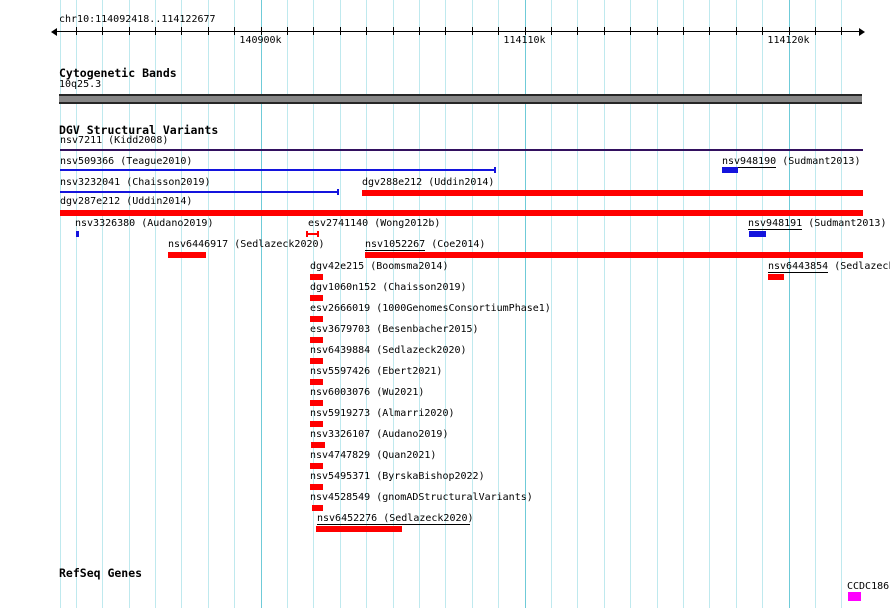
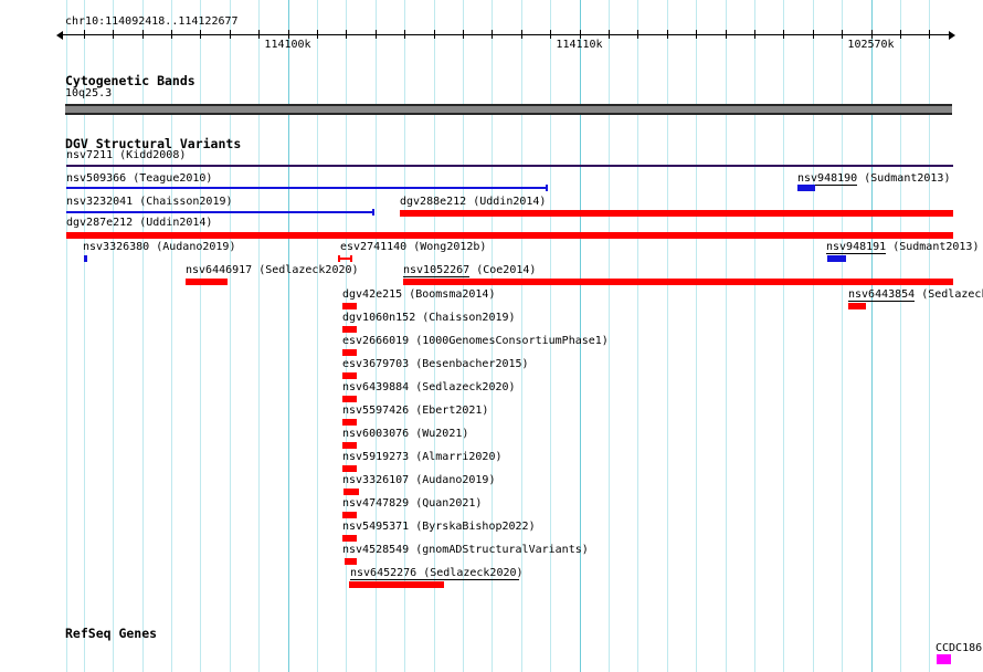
  chr10:114092418..114122677
- 140900k
+ 114100k
  114110k
- 114120k
+ 102570k
  Cytogenetic Bands
  10q25.3
  DGV Structural Variants
  nsv7211 (Kidd2008)
  nsv509366 (Teague2010)
  nsv948190 (Sudmant2013)
  nsv3232041 (Chaisson2019)
  dgv288e212 (Uddin2014)
  dgv287e212 (Uddin2014)
  nsv3326380 (Audano2019)
  esv2741140 (Wong2012b)
  nsv948191 (Sudmant2013)
  nsv6446917 (Sedlazeck2020)
  nsv1052267 (Coe2014)
  dgv42e215 (Boomsma2014)
  nsv6443854 (Sedlazec
  dgv1060n152 (Chaisson2019)
  esv2666019 (1000GenomesConsortiumPhase1)
  esv3679703 (Besenbacher2015)
  nsv6439884 (Sedlazeck2020)
  nsv5597426 (Ebert2021)
  nsv6003076 (Wu2021)
  nsv5919273 (Almarri2020)
  nsv3326107 (Audano2019)
  nsv4747829 (Quan2021)
  nsv5495371 (ByrskaBishop2022)
  nsv4528549 (gnomADStructuralVariants)
  nsv6452276 (Sedlazeck2020)
  RefSeq Genes
  CCDC186
